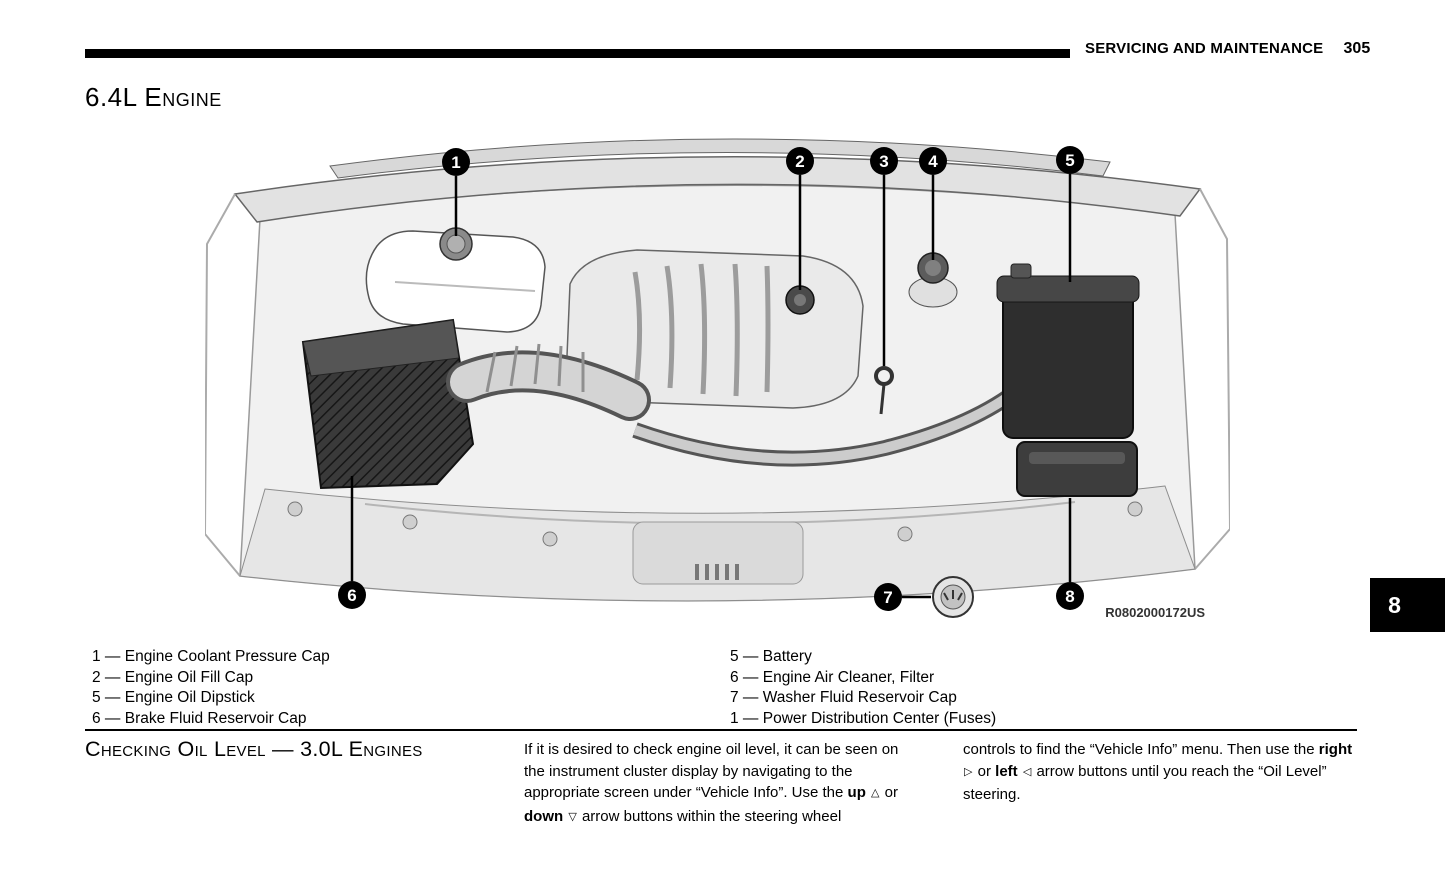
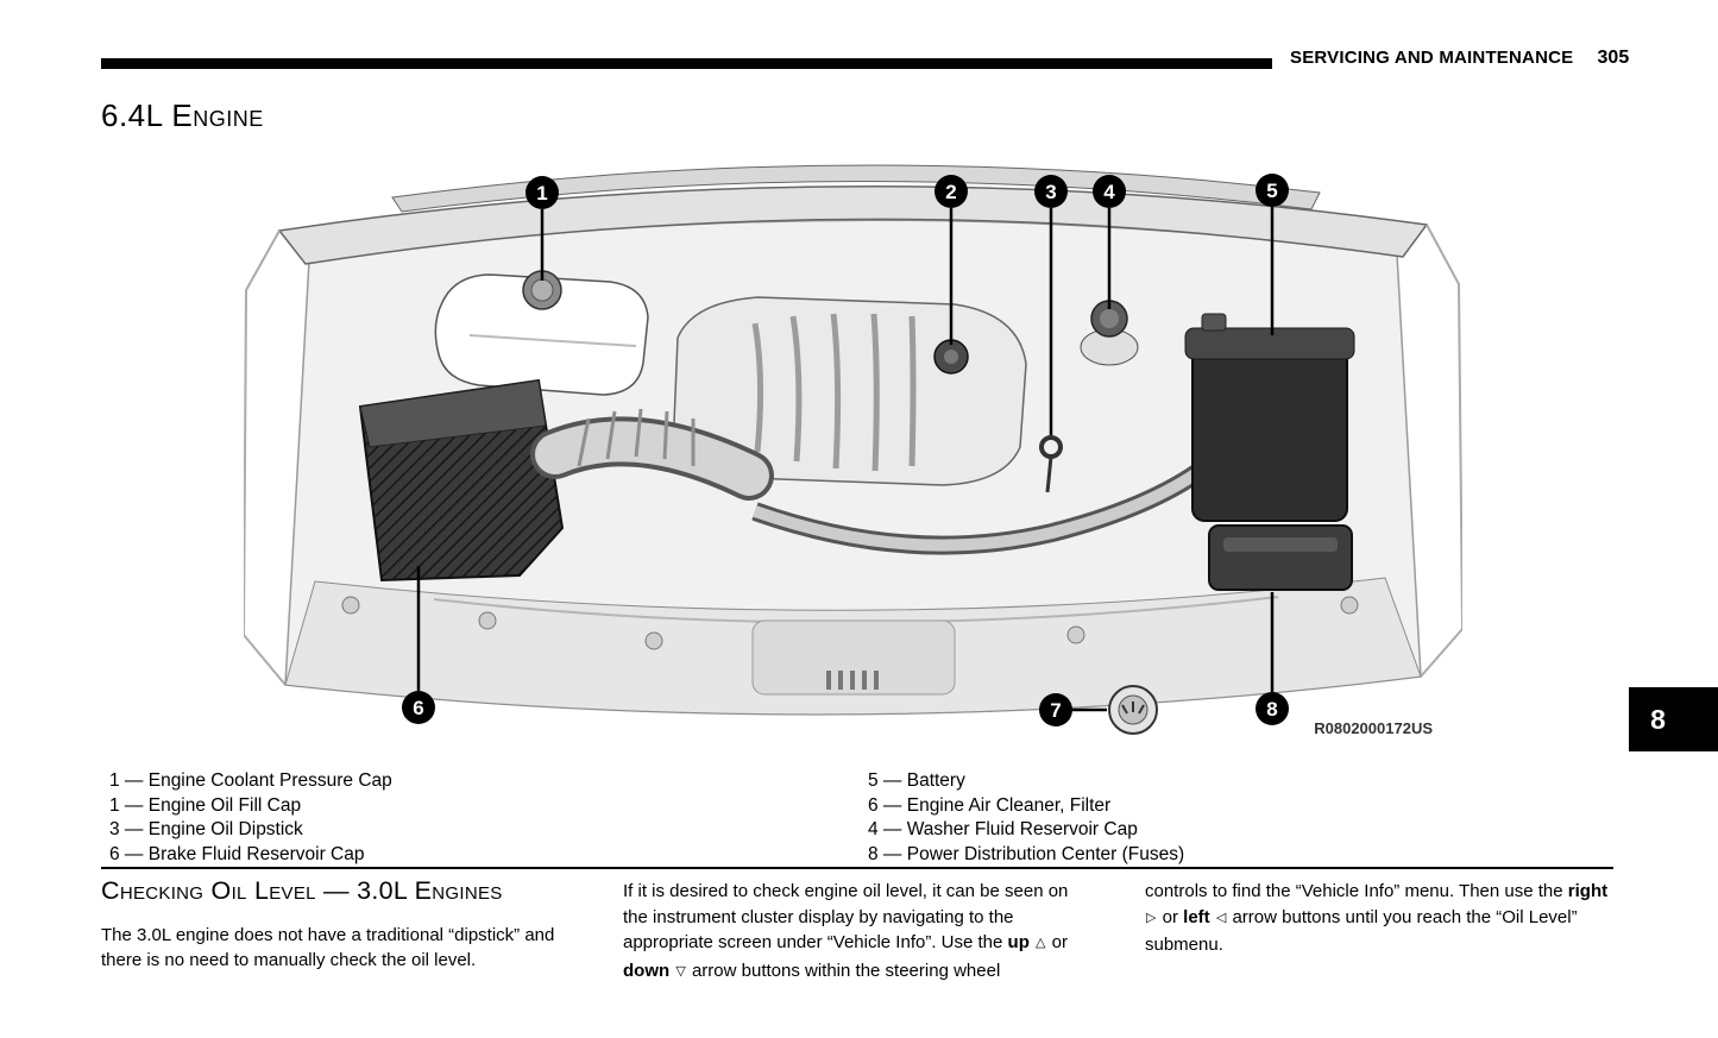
  SERVICING AND MAINTENANCE 305
  6.4L Engine
  1
  2
  3
  4
  5
  6
  7
  8
  R0802000172US
  8
  1 — Engine Coolant Pressure Cap
- 2 — Engine Oil Fill Cap
+ 1 — Engine Oil Fill Cap
- 5 — Engine Oil Dipstick
+ 3 — Engine Oil Dipstick
  6 — Brake Fluid Reservoir Cap
  5 — Battery
  6 — Engine Air Cleaner, Filter
- 7 — Washer Fluid Reservoir Cap
+ 4 — Washer Fluid Reservoir Cap
- 1 — Power Distribution Center (Fuses)
+ 8 — Power Distribution Center (Fuses)
  Checking Oil Level — 3.0L Engines
+ The 3.0L engine does not have a traditional “dipstick” and there is no need to manually check the oil level.
  If it is desired to check engine oil level, it can be seen on the instrument cluster display by navigating to the appropriate screen under “Vehicle Info”. Use the up △ or down ▽ arrow buttons within the steering wheel
- controls to find the “Vehicle Info” menu. Then use the right ▷ or left ◁ arrow buttons until you reach the “Oil Level” steering.
+ controls to find the “Vehicle Info” menu. Then use the right ▷ or left ◁ arrow buttons until you reach the “Oil Level” submenu.
